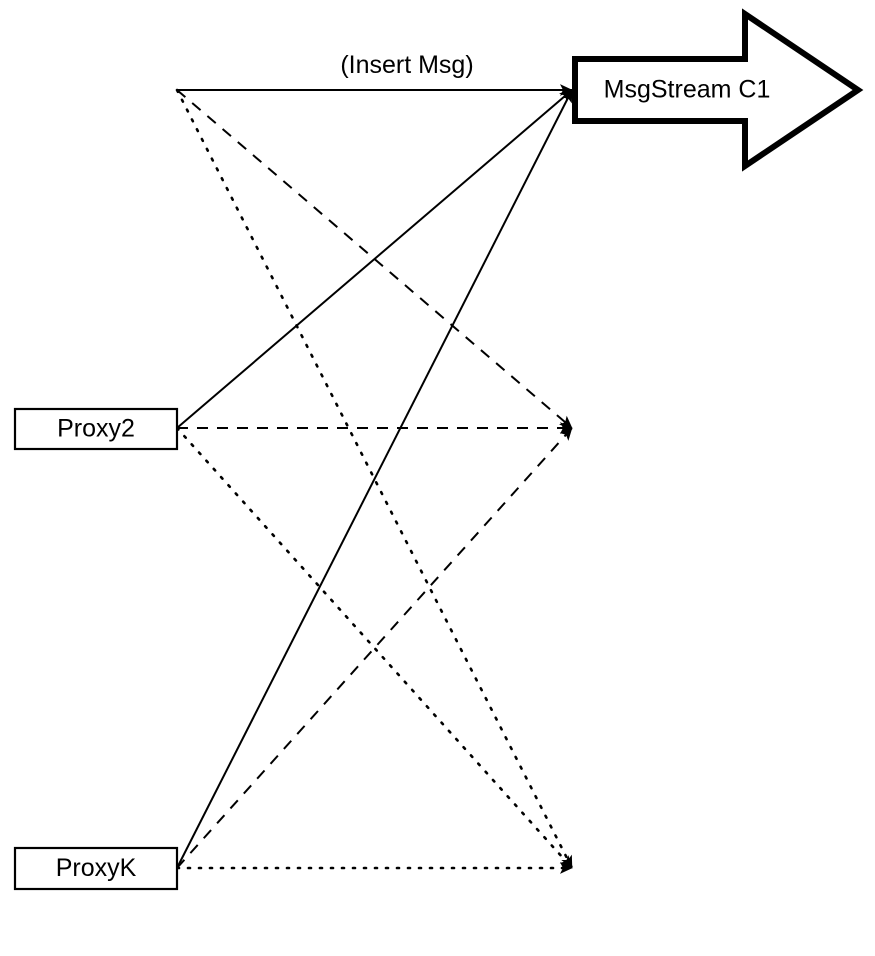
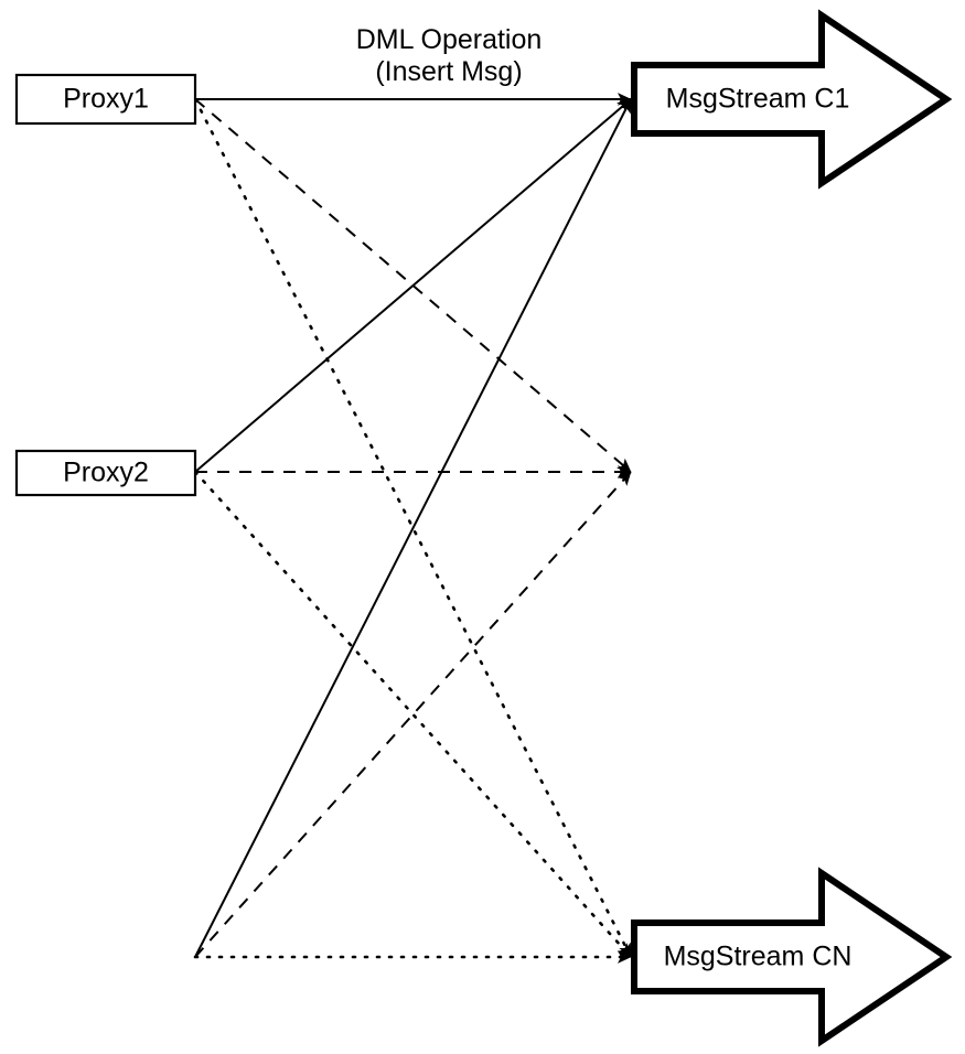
+ Proxy1
  Proxy2
- ProxyK
  MsgStream C1
+ MsgStream CN
+ DML Operation
  (Insert Msg)
